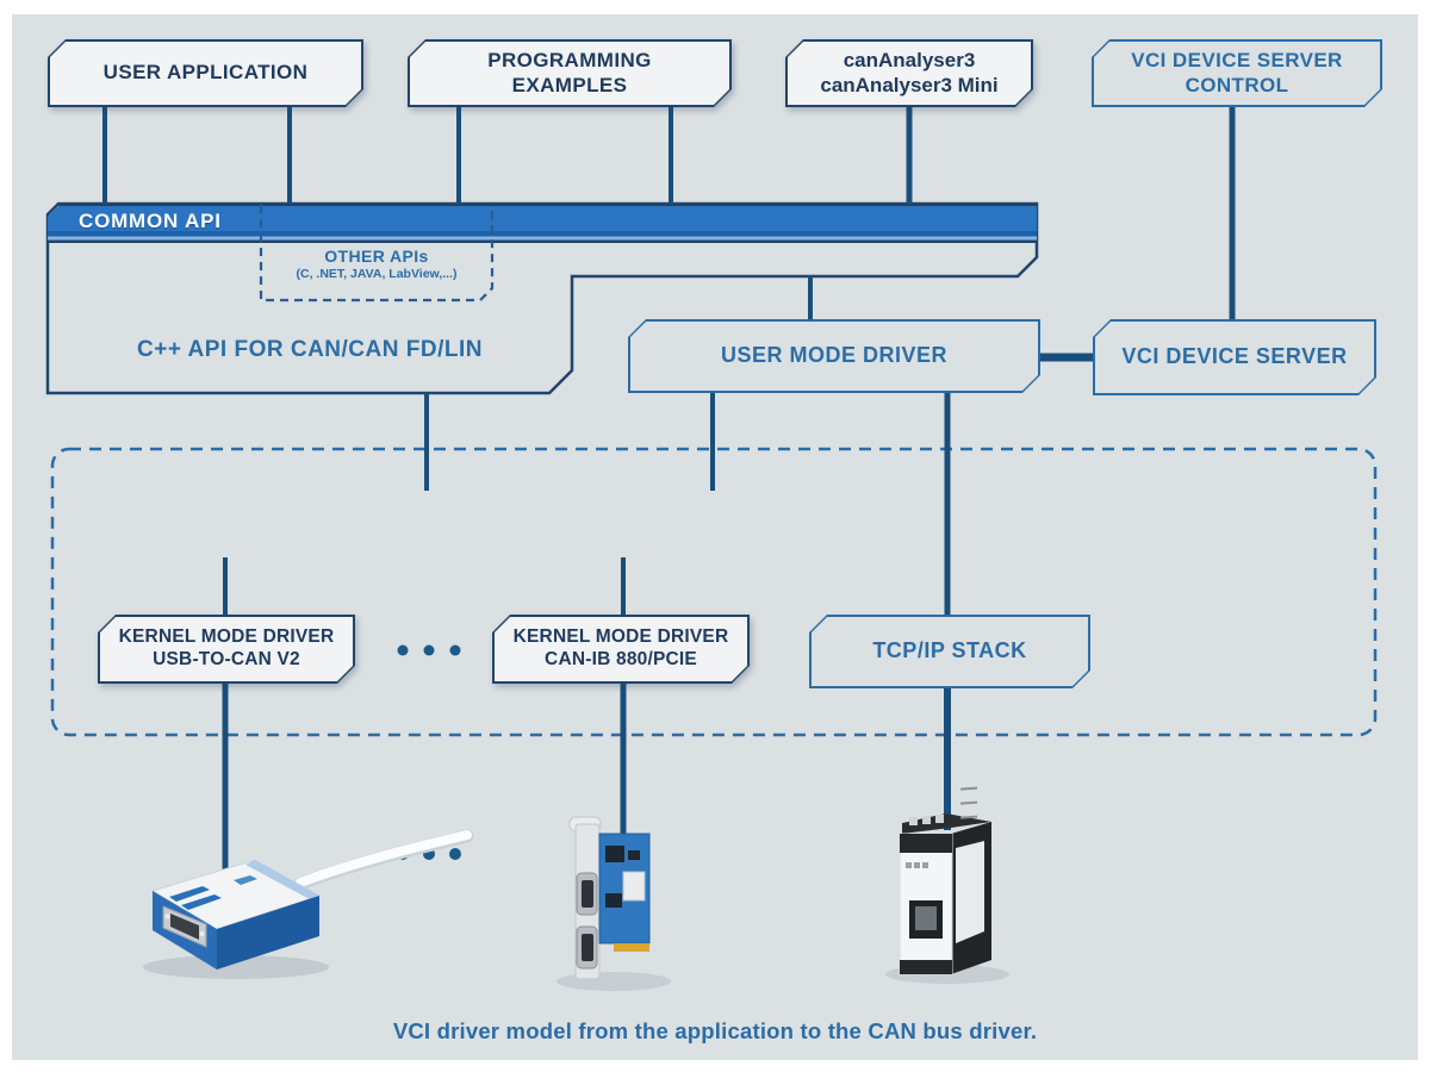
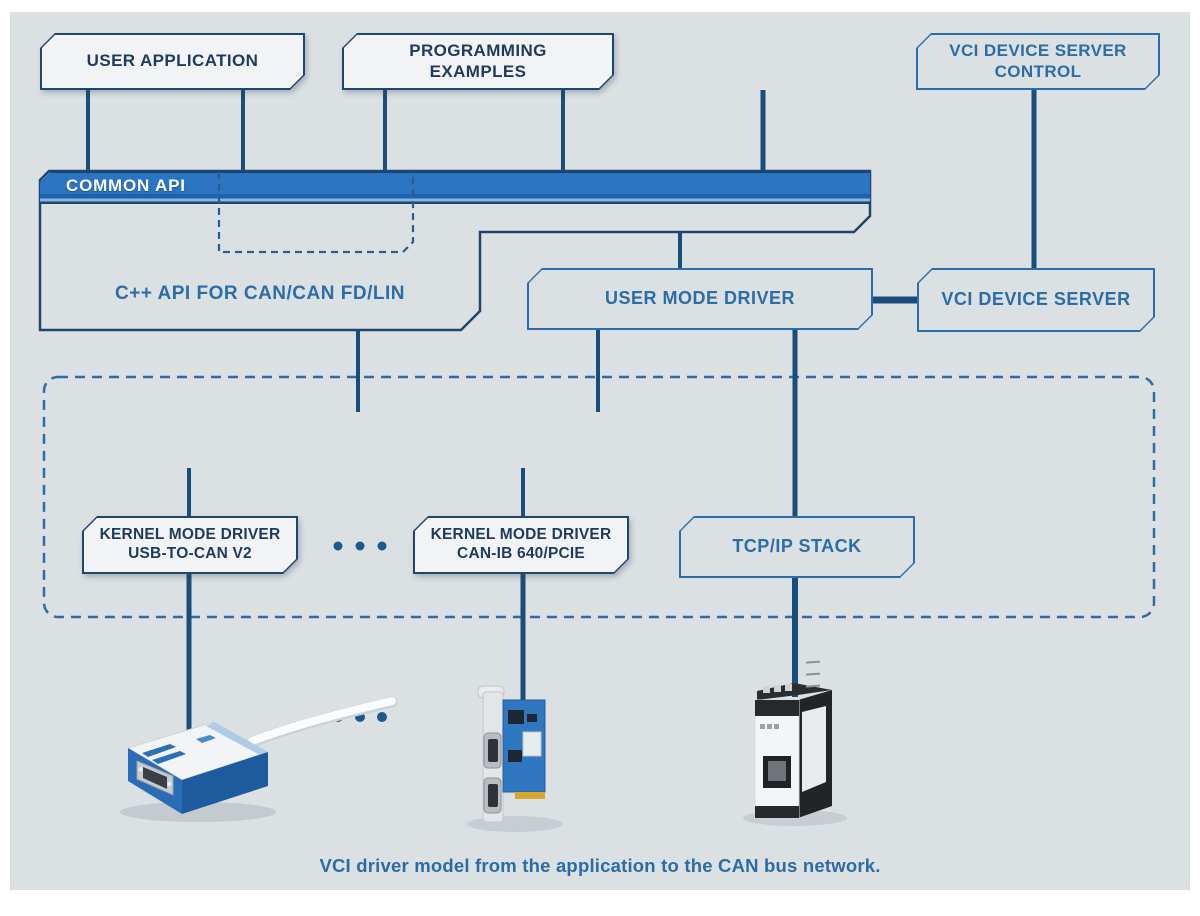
  USER APPLICATION
  PROGRAMMING
  EXAMPLES
- canAnalyser3
- canAnalyser3 Mini
  VCI DEVICE SERVER
  CONTROL
  COMMON API
- OTHER APIs
- (C, .NET, JAVA, LabView,...)
  C++ API FOR CAN/CAN FD/LIN
  USER MODE DRIVER
  VCI DEVICE SERVER
  KERNEL MODE DRIVER
  USB-TO-CAN V2
  KERNEL MODE DRIVER
- CAN-IB 880/PCIE
+ CAN-IB 640/PCIE
  TCP/IP STACK
- VCI driver model from the application to the CAN bus driver.
+ VCI driver model from the application to the CAN bus network.
